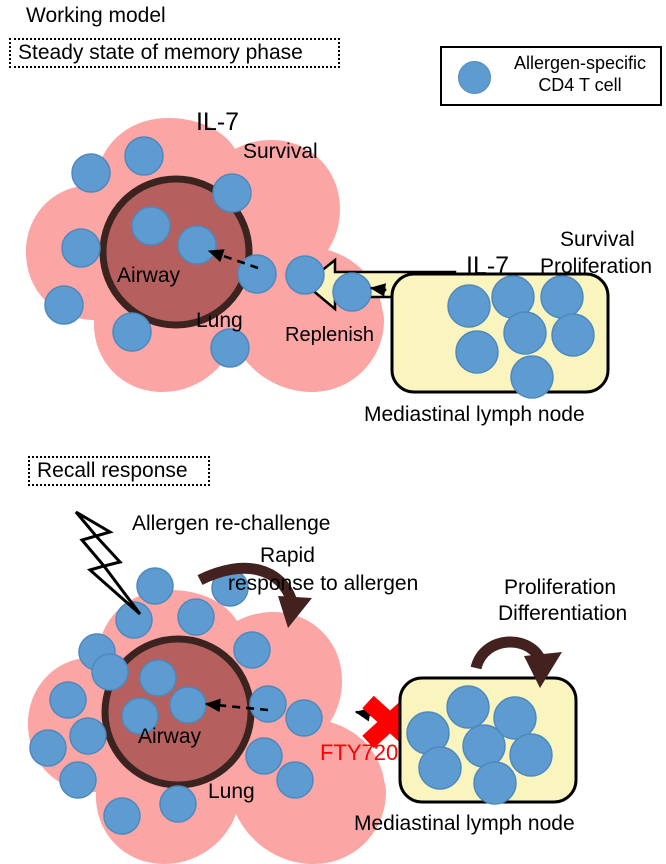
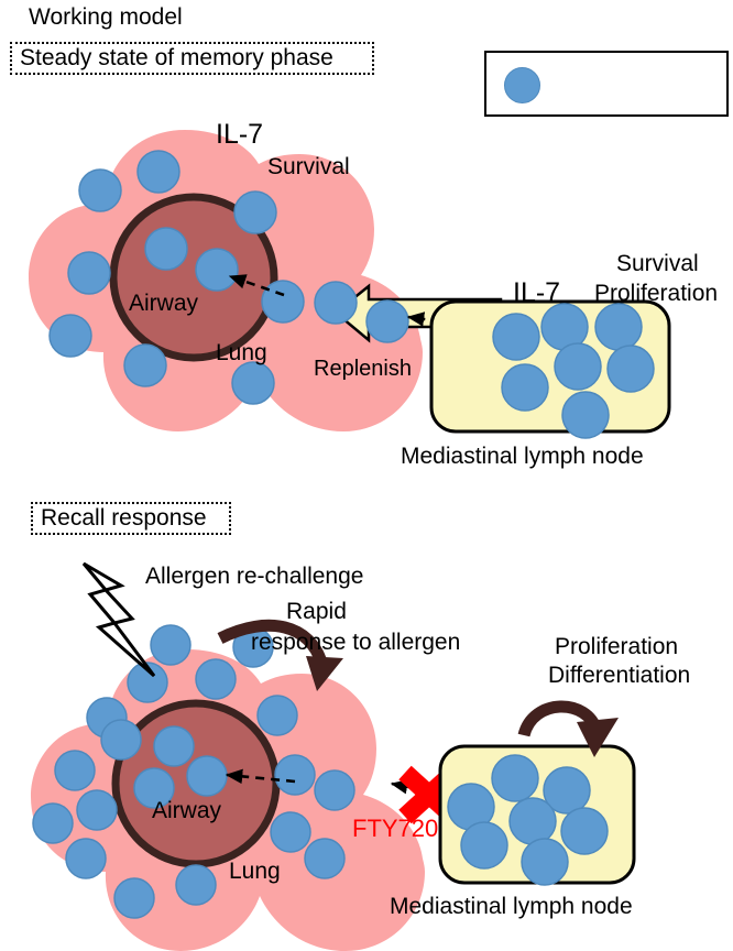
  Working model
  Steady state of memory phase
  Recall response
- Allergen-specific
- CD4 T cell
  IL-7
  Survival
  Airway
  Lung
  Replenish
  IL-7
  Survival
  Proliferation
  Mediastinal lymph node
  Allergen re-challenge
  Rapid
  response to allergen
  Proliferation
  Differentiation
  Airway
  Lung
  FTY720
  Mediastinal lymph node
